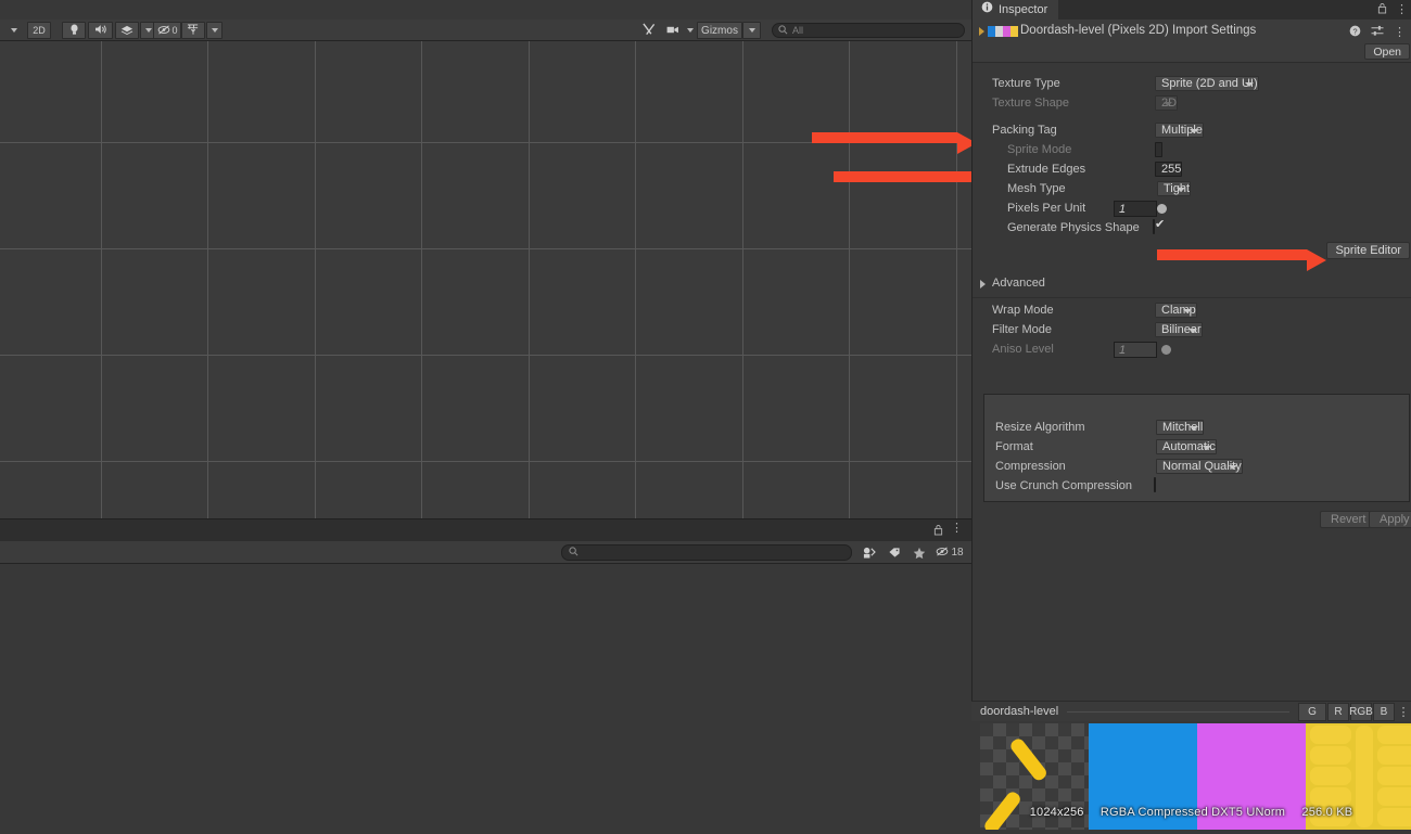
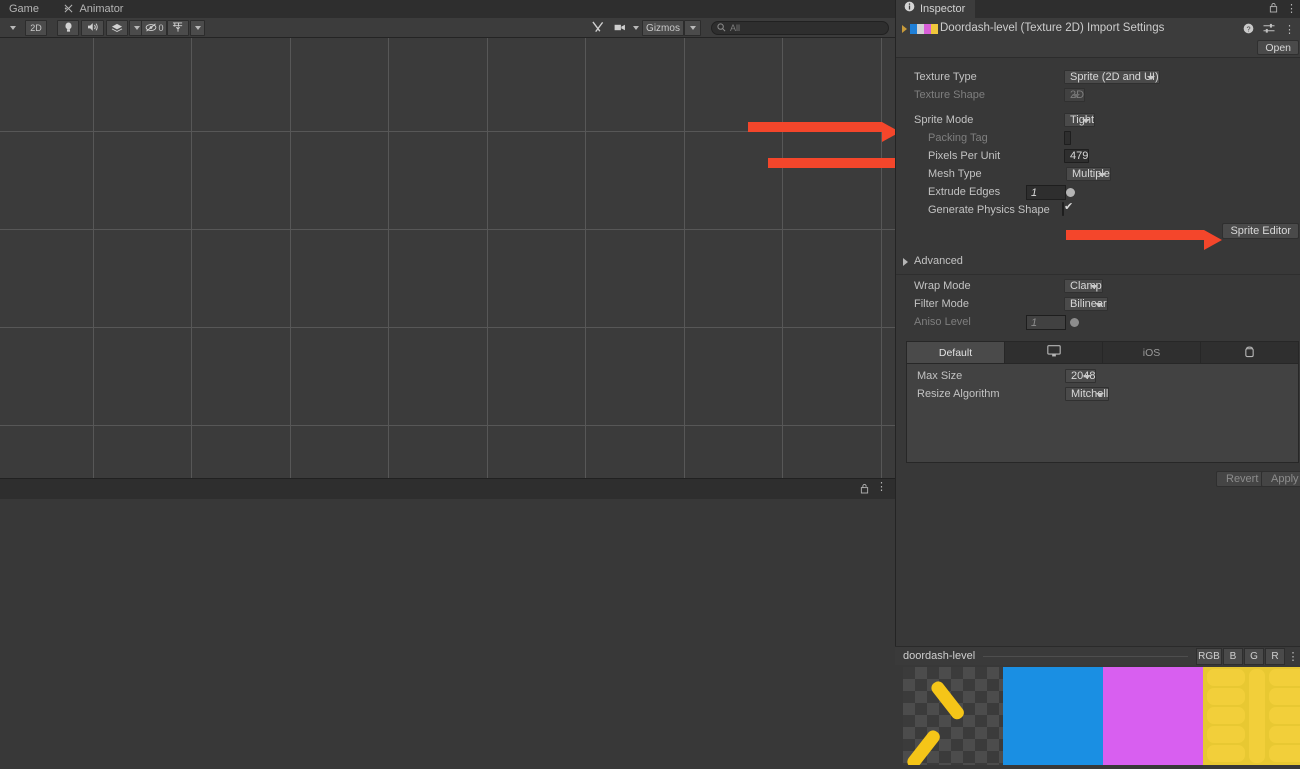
+ Game
+ Animator
  2D
  0
  Gizmos
  All
  ⋮
- 18
  Inspector
  ⋮
- Doordash-level (Pixels 2D) Import Settings
+ Doordash-level (Texture 2D) Import Settings
  ?
  ⋮
  Open
  Texture Type
  Sprite (2D and UI)
  Texture Shape
  2D
- Packing Tag
+ Sprite Mode
- Multiple
+ Tight
- Sprite Mode
+ Packing Tag
- Extrude Edges
+ Pixels Per Unit
- 255
+ 479
  Mesh Type
- Tight
+ Multiple
- Pixels Per Unit
+ Extrude Edges
  1
  Generate Physics Shape
  Sprite Editor
  Advanced
  Wrap Mode
  Clamp
  Filter Mode
  Bilinear
  Aniso Level
  1
+ Default
+ iOS
+ Max Size
+ 2048
  Resize Algorithm
  Mitchell
- Format
- Automatic
- Compression
- Normal Quality
- Use Crunch Compression
  Revert
  Apply
  doordash-level
- G
+ RGB
- R
+ B
- RGB
+ G
- B
+ R
  ⋮
- 1024x256 RGBA Compressed DXT5 UNorm 256.0 KB
